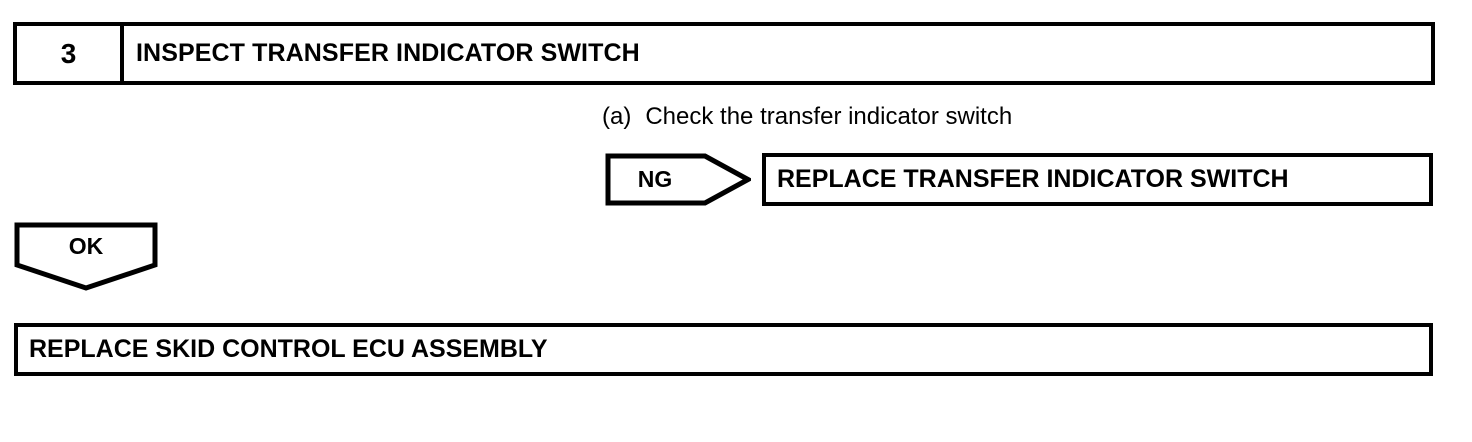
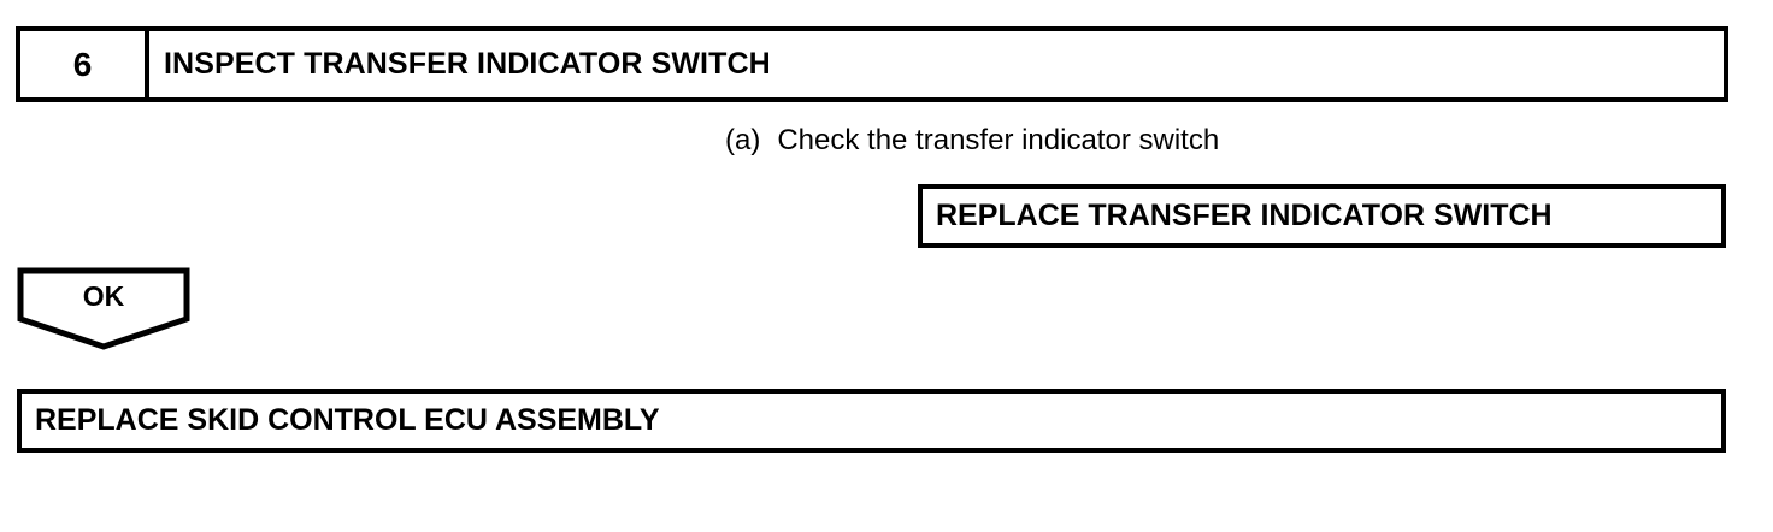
- 3
+ 6
  INSPECT TRANSFER INDICATOR SWITCH
  (a)
  Check the transfer indicator switch
- NG
  REPLACE TRANSFER INDICATOR SWITCH
  OK
  REPLACE SKID CONTROL ECU ASSEMBLY
